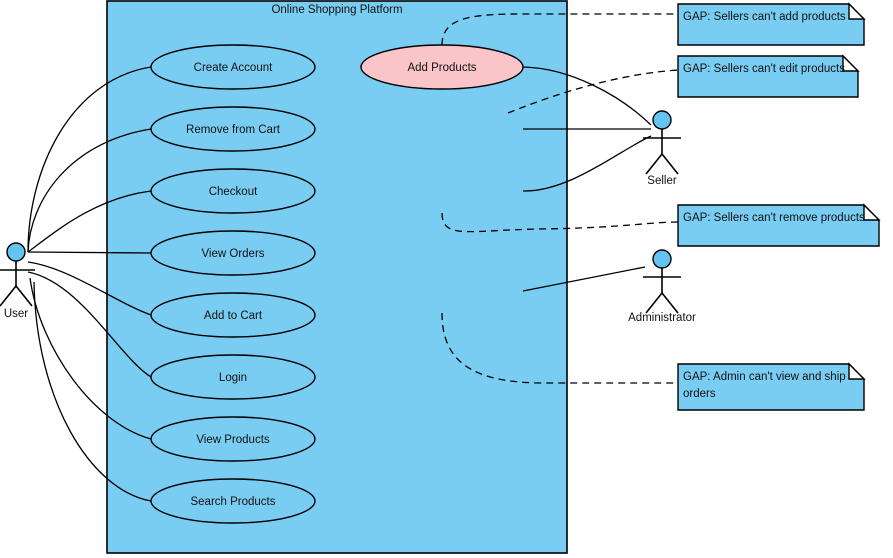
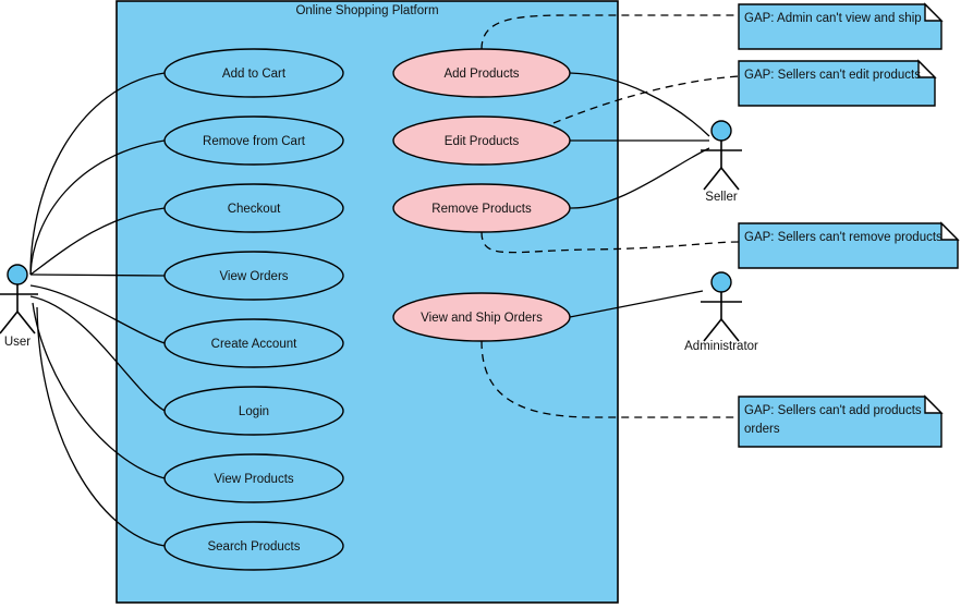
  Online Shopping Platform
- Create Account
+ Add to Cart
  Remove from Cart
  Checkout
  View Orders
- Add to Cart
+ Create Account
  Login
  View Products
  Search Products
  Add Products
+ Edit Products
+ Remove Products
+ View and Ship Orders
  User
  Seller
  Administrator
- GAP: Sellers can't add products
+ GAP: Admin can't view and ship
  GAP: Sellers can't edit products
  GAP: Sellers can't remove products
- GAP: Admin can't view and ship
+ GAP: Sellers can't add products
  orders
